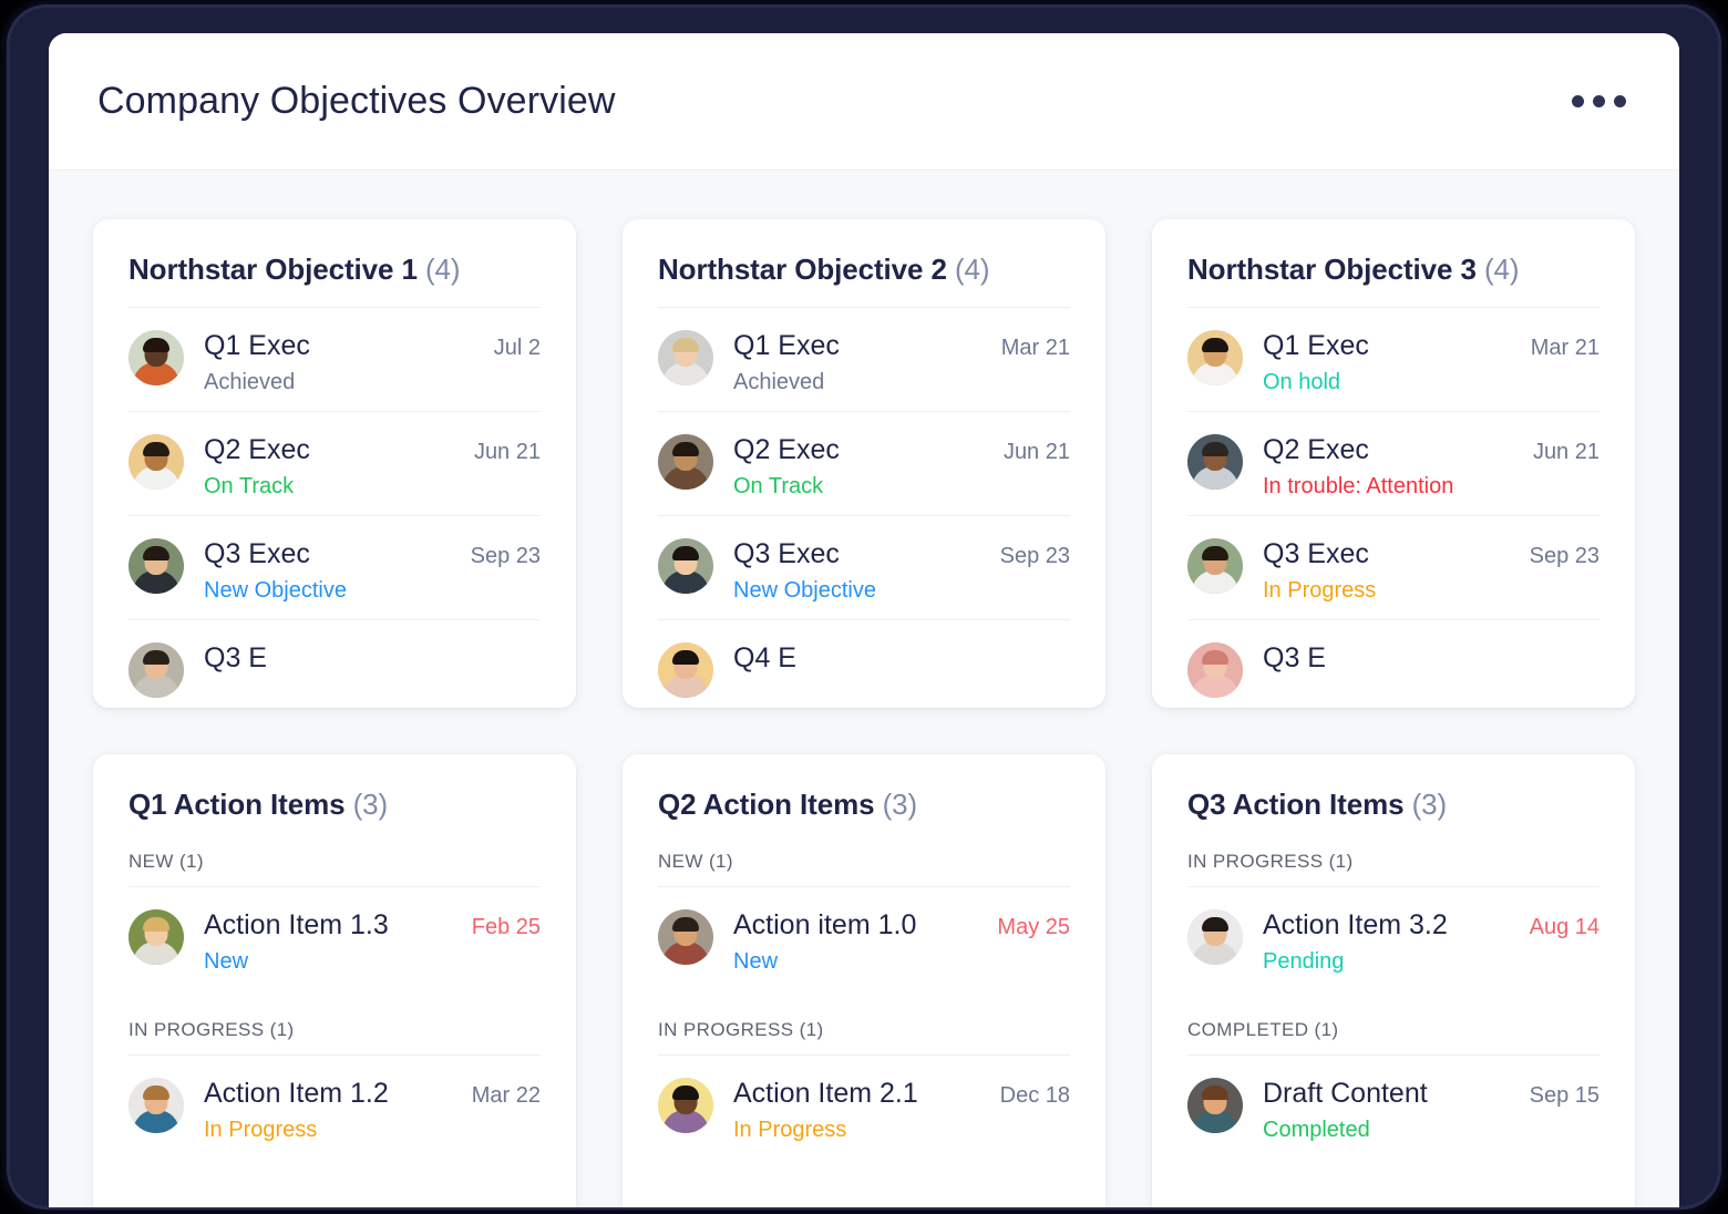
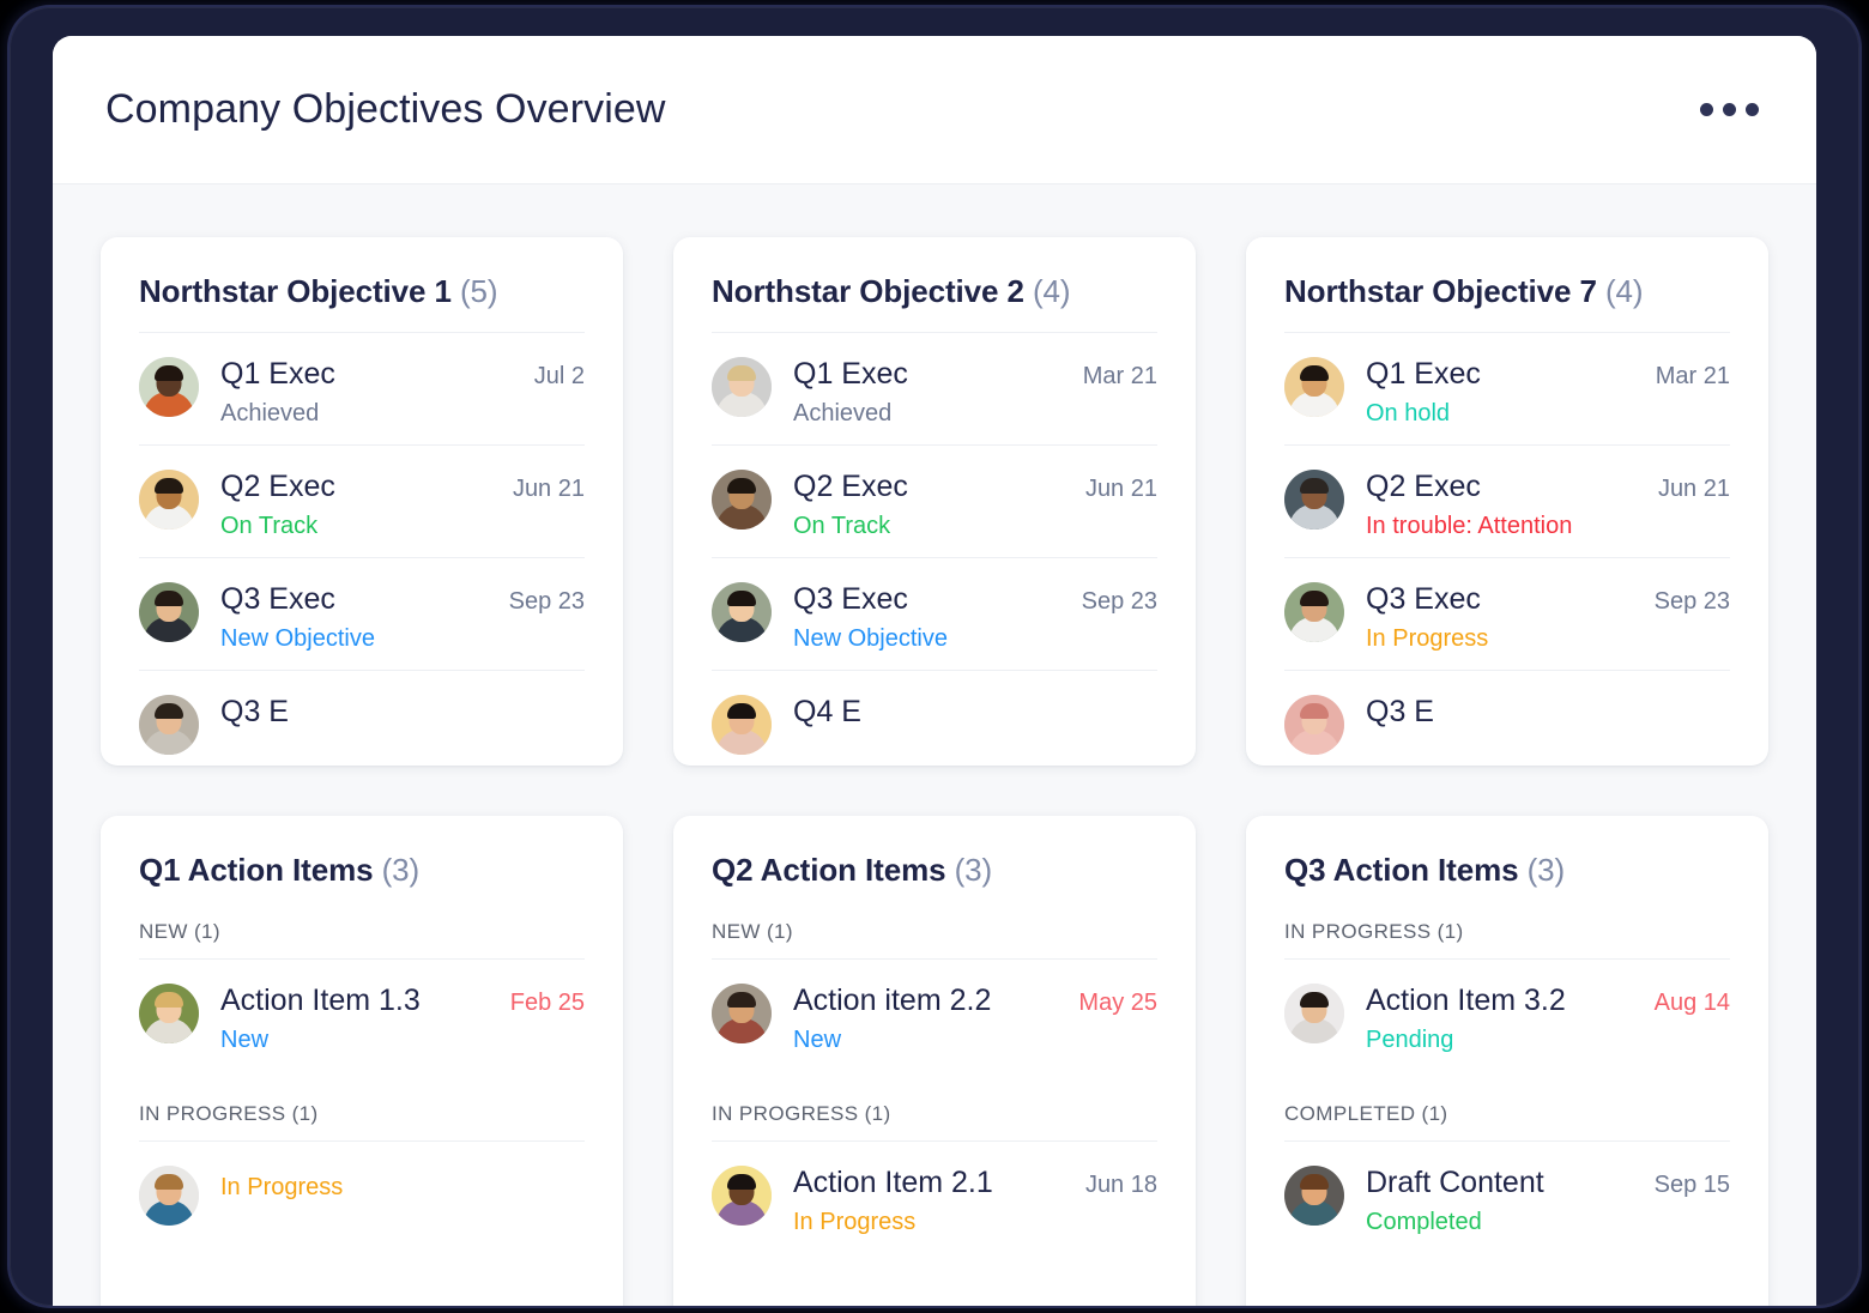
  Company Objectives Overview
- Northstar Objective 1 (4)
+ Northstar Objective 1 (5)
  Q1 Exec
  Jul 2
  Achieved
  Q2 Exec
  Jun 21
  On Track
  Q3 Exec
  Sep 23
  New Objective
  Q3 E
  Northstar Objective 2 (4)
  Q1 Exec
  Mar 21
  Achieved
  Q2 Exec
  Jun 21
  On Track
  Q3 Exec
  Sep 23
  New Objective
  Q4 E
- Northstar Objective 3 (4)
+ Northstar Objective 7 (4)
  Q1 Exec
  Mar 21
  On hold
  Q2 Exec
  Jun 21
  In trouble: Attention
  Q3 Exec
  Sep 23
  In Progress
  Q3 E
  Q1 Action Items (3)
  NEW (1)
  Action Item 1.3
  Feb 25
  New
  IN PROGRESS (1)
- Action Item 1.2
- Mar 22
  In Progress
  Q2 Action Items (3)
  NEW (1)
- Action item 1.0
+ Action item 2.2
  May 25
  New
  IN PROGRESS (1)
  Action Item 2.1
- Dec 18
+ Jun 18
  In Progress
  Q3 Action Items (3)
  IN PROGRESS (1)
  Action Item 3.2
  Aug 14
  Pending
  COMPLETED (1)
  Draft Content
  Sep 15
  Completed
